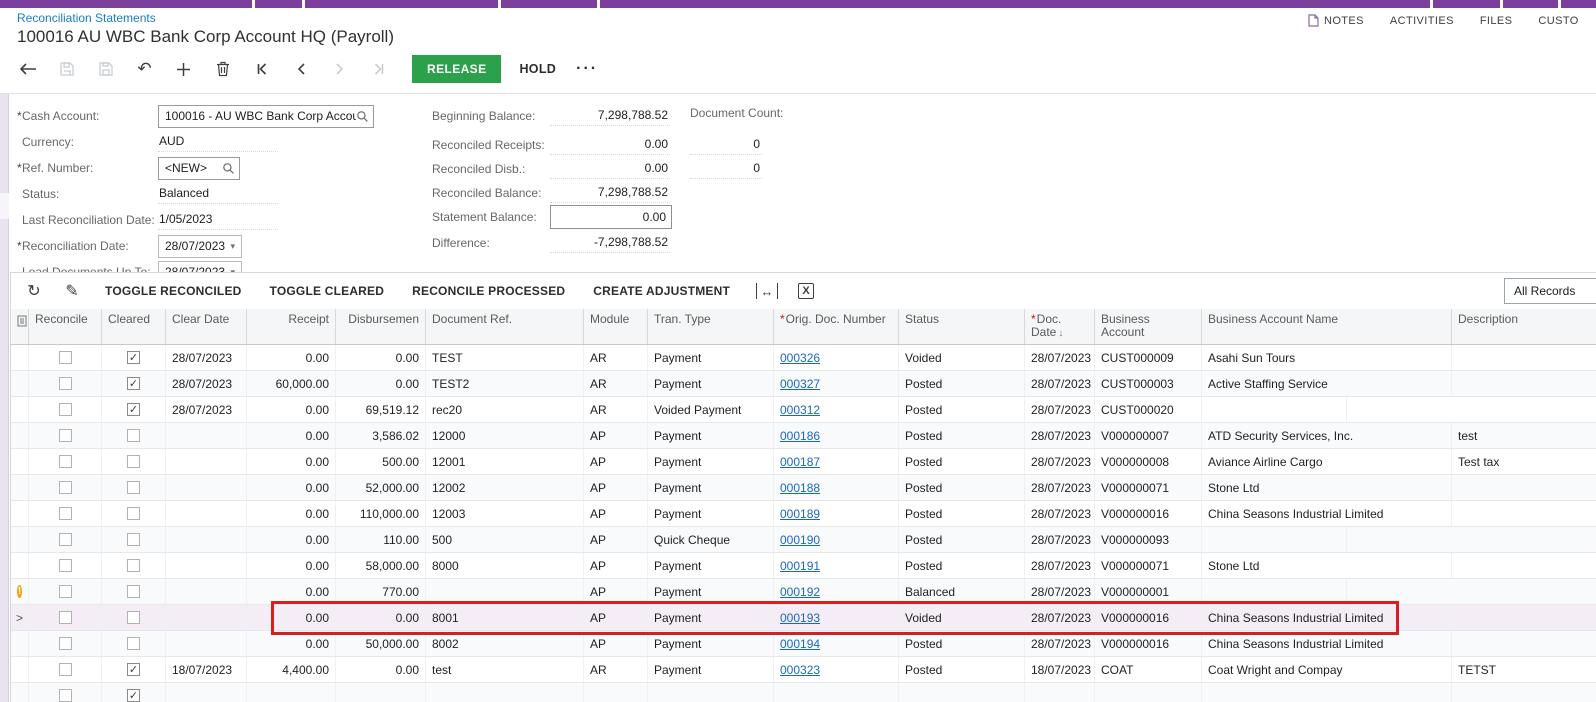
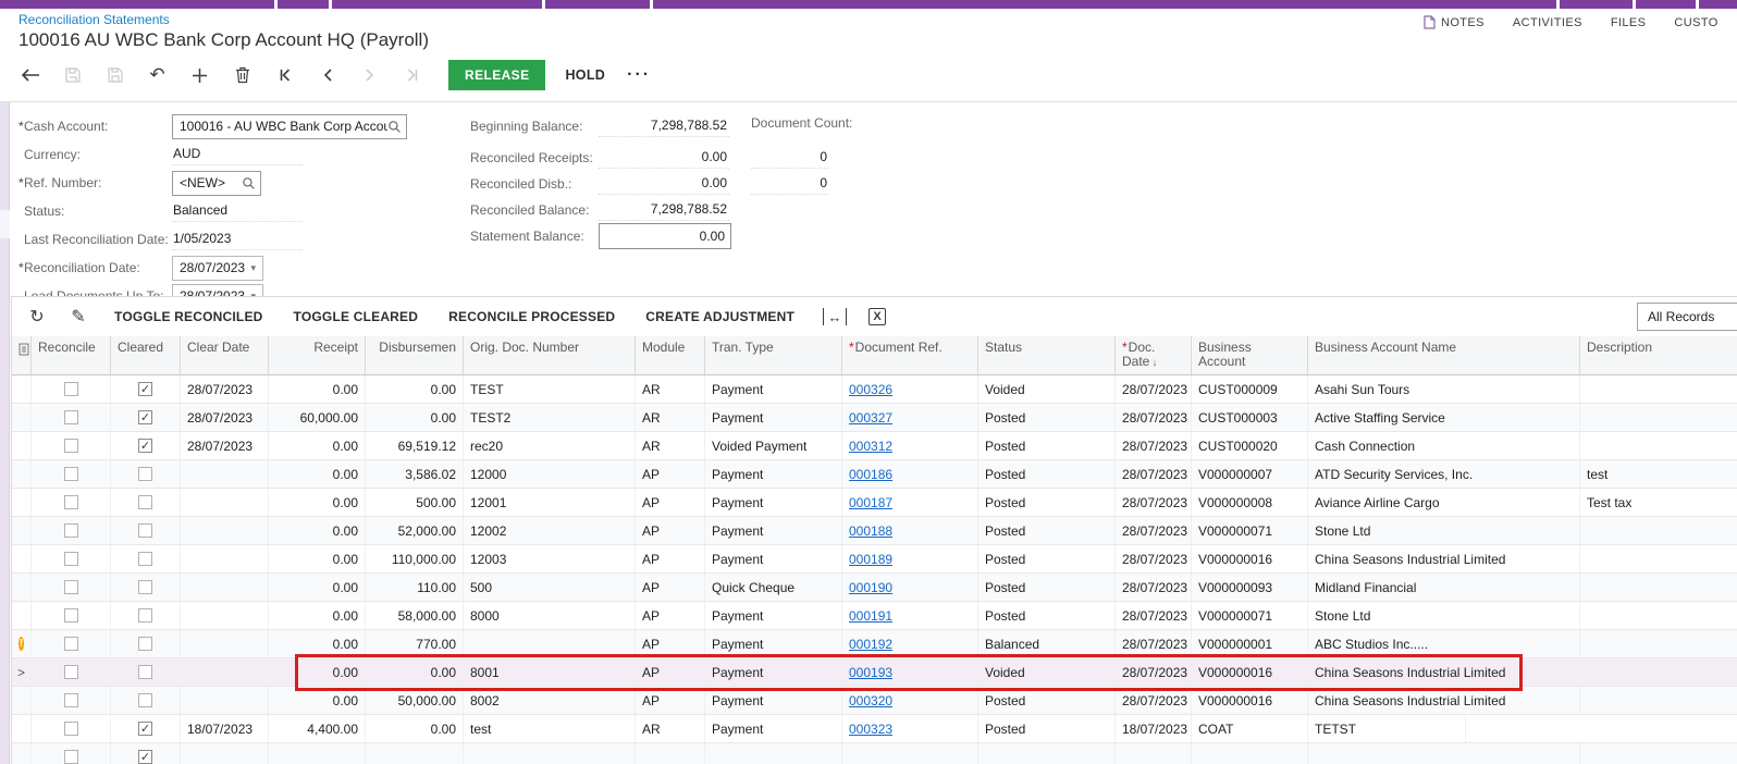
  Reconciliation Statements
  100016 AU WBC Bank Corp Account HQ (Payroll)
  NOTES
  ACTIVITIES
  FILES
  CUSTO
  ↶
  RELEASE
  HOLD
  ···
  *
  Cash Account:
  100016 - AU WBC Bank Corp Accou
  Currency:
  AUD
  *
  Ref. Number:
  <NEW>
  Status:
  Balanced
  Last Reconciliation Date:
  1/05/2023
  *
  Reconciliation Date:
  28/07/2023
  ▾
  Load Documents Up To:
  28/07/2023
  ▾
  Beginning Balance:
  7,298,788.52
  Reconciled Receipts:
  0.00
  Reconciled Disb.:
  0.00
  Reconciled Balance:
  7,298,788.52
  Statement Balance:
  0.00
- Difference:
- -7,298,788.52
  Document Count:
  0
  0
  ↻
  ✎
  TOGGLE RECONCILED
  TOGGLE CLEARED
  RECONCILE PROCESSED
  CREATE ADJUSTMENT
  ↔
  X
  All Records
  Reconcile
  Cleared
  Clear Date
  Receipt
  Disbursemen
- Document Ref.
+ Orig. Doc. Number
  Module
  Tran. Type
- *Orig. Doc. Number
+ *Document Ref.
  Status
  *Doc. Date ↓
  Business Account
  Business Account Name
  Description
  ✓
  28/07/2023
  0.00
  0.00
  TEST
  AR
  Payment
  000326
  Voided
  28/07/2023
  CUST000009
  Asahi Sun Tours
  ✓
  28/07/2023
  60,000.00
  0.00
  TEST2
  AR
  Payment
  000327
  Posted
  28/07/2023
  CUST000003
  Active Staffing Service
  ✓
  28/07/2023
  0.00
  69,519.12
  rec20
  AR
  Voided Payment
  000312
  Posted
  28/07/2023
  CUST000020
+ Cash Connection
  0.00
  3,586.02
  12000
  AP
  Payment
  000186
  Posted
  28/07/2023
  V000000007
  ATD Security Services, Inc.
  test
  0.00
  500.00
  12001
  AP
  Payment
  000187
  Posted
  28/07/2023
  V000000008
  Aviance Airline Cargo
  Test tax
  0.00
  52,000.00
  12002
  AP
  Payment
  000188
  Posted
  28/07/2023
  V000000071
  Stone Ltd
  0.00
  110,000.00
  12003
  AP
  Payment
  000189
  Posted
  28/07/2023
  V000000016
  China Seasons Industrial Limited
  0.00
  110.00
  500
  AP
  Quick Cheque
  000190
  Posted
  28/07/2023
  V000000093
+ Midland Financial
  0.00
  58,000.00
  8000
  AP
  Payment
  000191
  Posted
  28/07/2023
  V000000071
  Stone Ltd
  !
  0.00
  770.00
  AP
  Payment
  000192
  Balanced
  28/07/2023
  V000000001
+ ABC Studios Inc.....
  >
  0.00
  0.00
  8001
  AP
  Payment
  000193
  Voided
  28/07/2023
  V000000016
  China Seasons Industrial Limited
  0.00
  50,000.00
  8002
  AP
  Payment
- 000194
+ 000320
  Posted
  28/07/2023
  V000000016
  China Seasons Industrial Limited
  ✓
  18/07/2023
  4,400.00
  0.00
  test
  AR
  Payment
  000323
  Posted
  18/07/2023
  COAT
- Coat Wright and Compay
  TETST
  ✓
